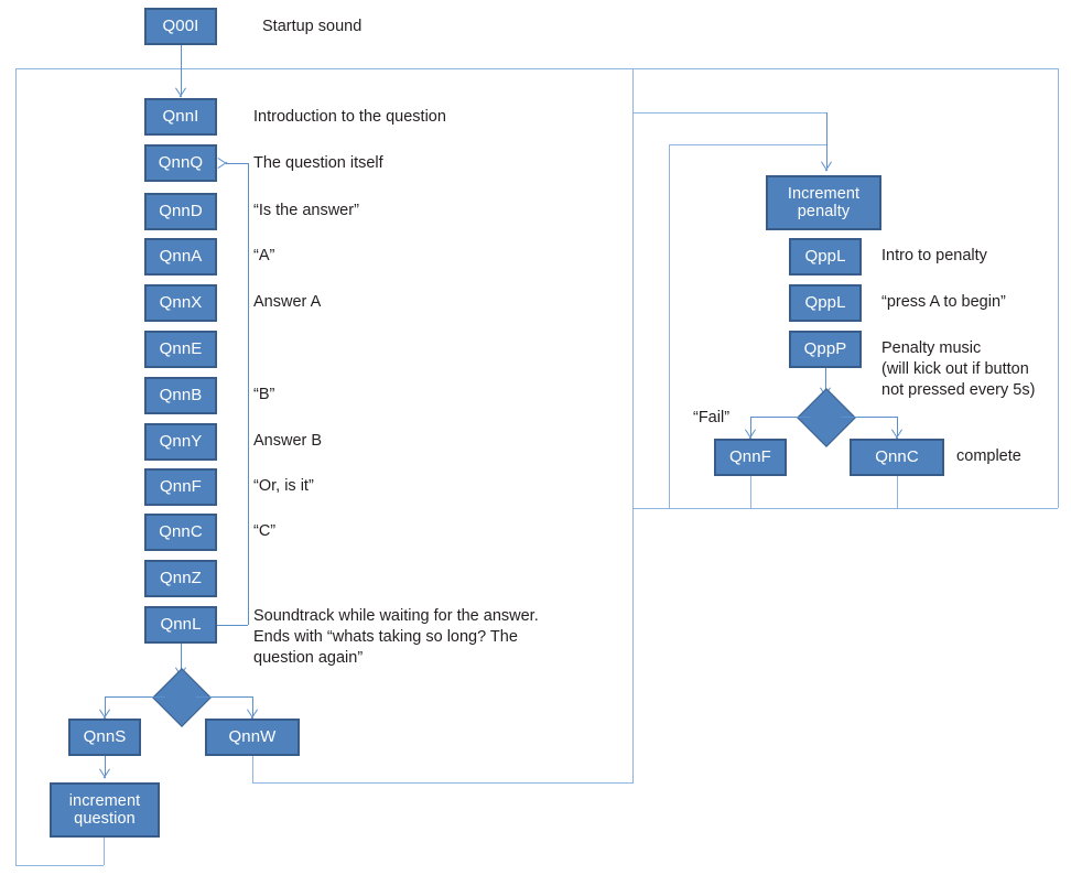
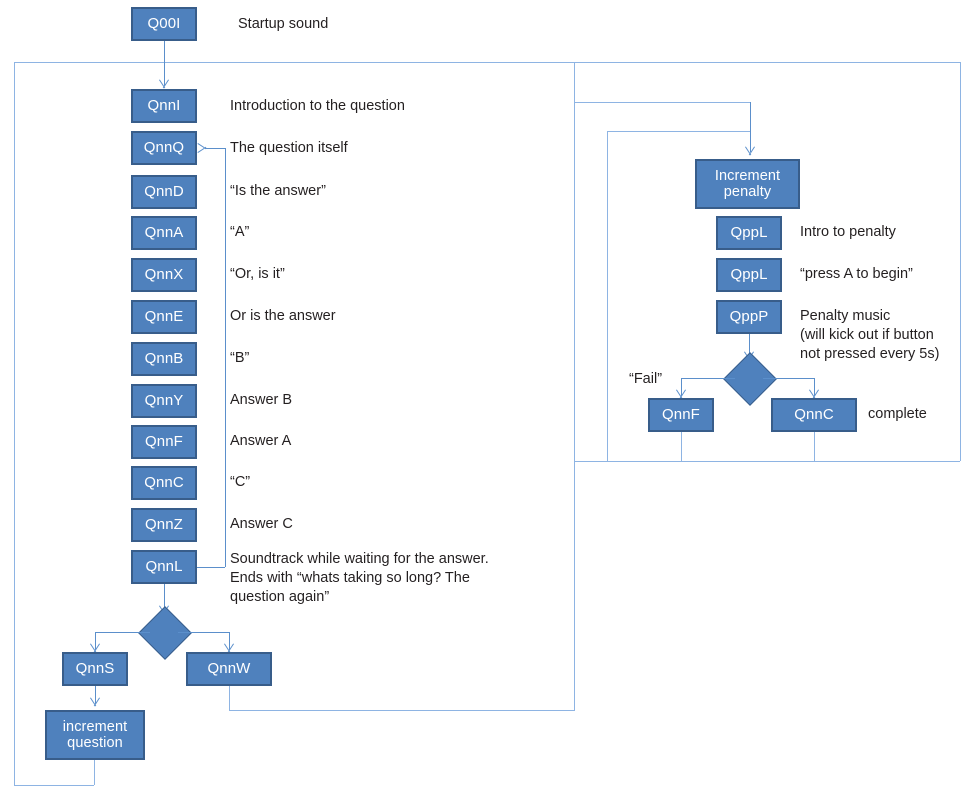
  Q00I
  Startup sound
  QnnI
  Introduction to the question
  QnnQ
  The question itself
  QnnD
  “Is the answer”
  QnnA
  “A”
  QnnX
- Answer A
+ “Or, is it”
  QnnE
+ Or is the answer
  QnnB
  “B”
  QnnY
  Answer B
  QnnF
- “Or, is it”
+ Answer A
  QnnC
  “C”
  QnnZ
+ Answer C
  QnnL
  Soundtrack while waiting for the answer.
  Ends with “whats taking so long? The
  question again”
  QnnS
  QnnW
  increment
  question
  Increment
  penalty
  QppL
  Intro to penalty
  QppL
  “press A to begin”
  QppP
  Penalty music
  (will kick out if button
  not pressed every 5s)
  “Fail”
  QnnF
  QnnC
  complete
